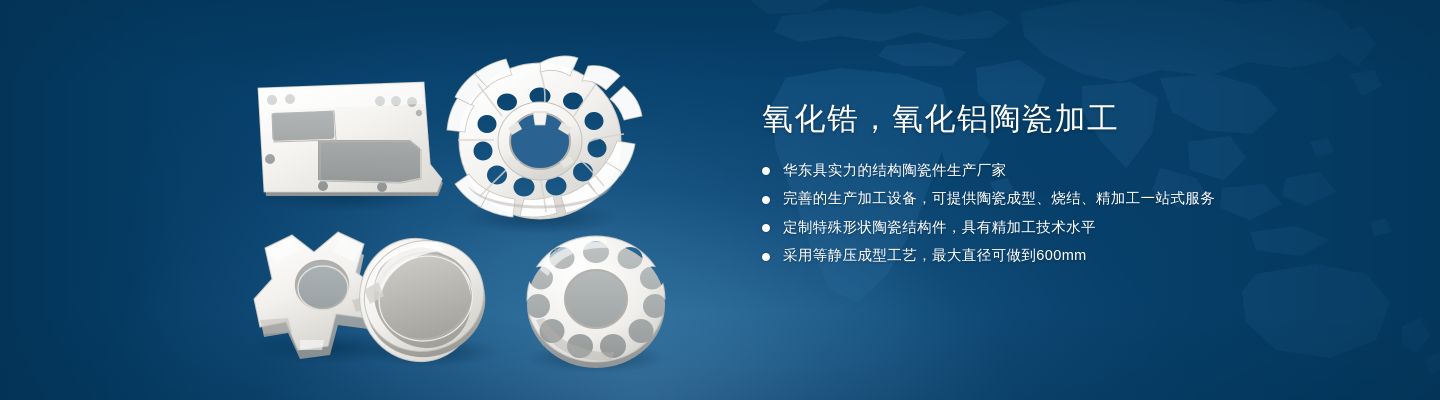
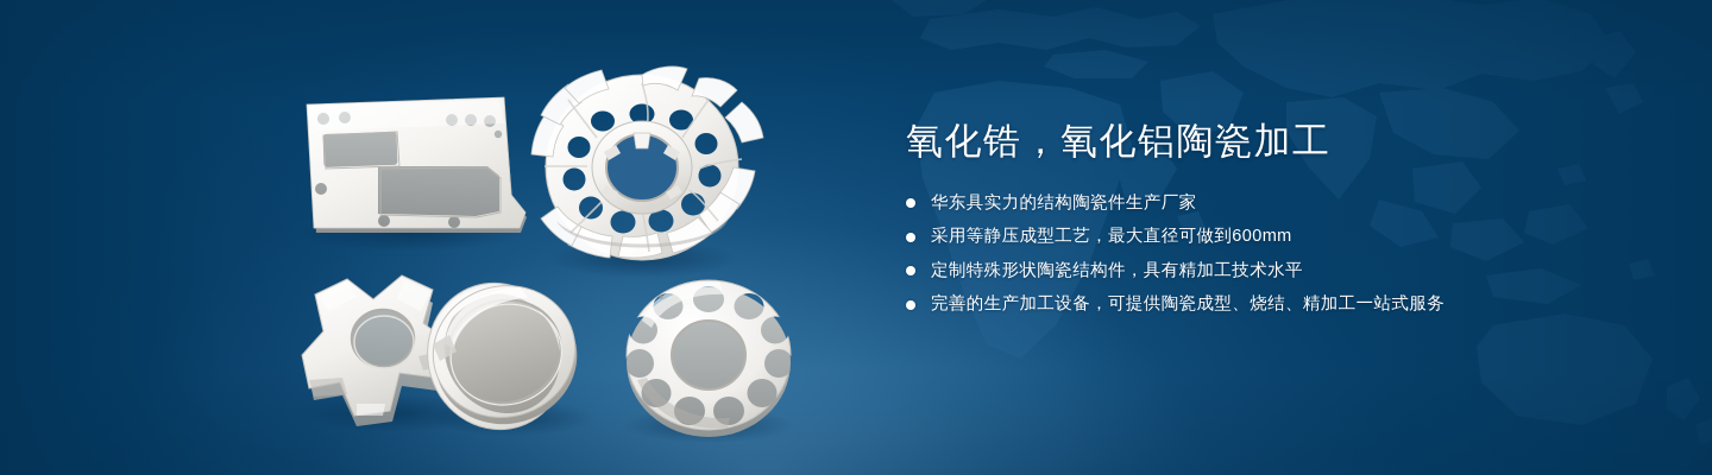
  氧化锆，氧化铝陶瓷加工
  华东具实力的结构陶瓷件生产厂家
- 完善的生产加工设备，可提供陶瓷成型、烧结、精加工一站式服务
+ 采用等静压成型工艺，最大直径可做到600mm
  定制特殊形状陶瓷结构件，具有精加工技术水平
- 采用等静压成型工艺，最大直径可做到600mm
+ 完善的生产加工设备，可提供陶瓷成型、烧结、精加工一站式服务
